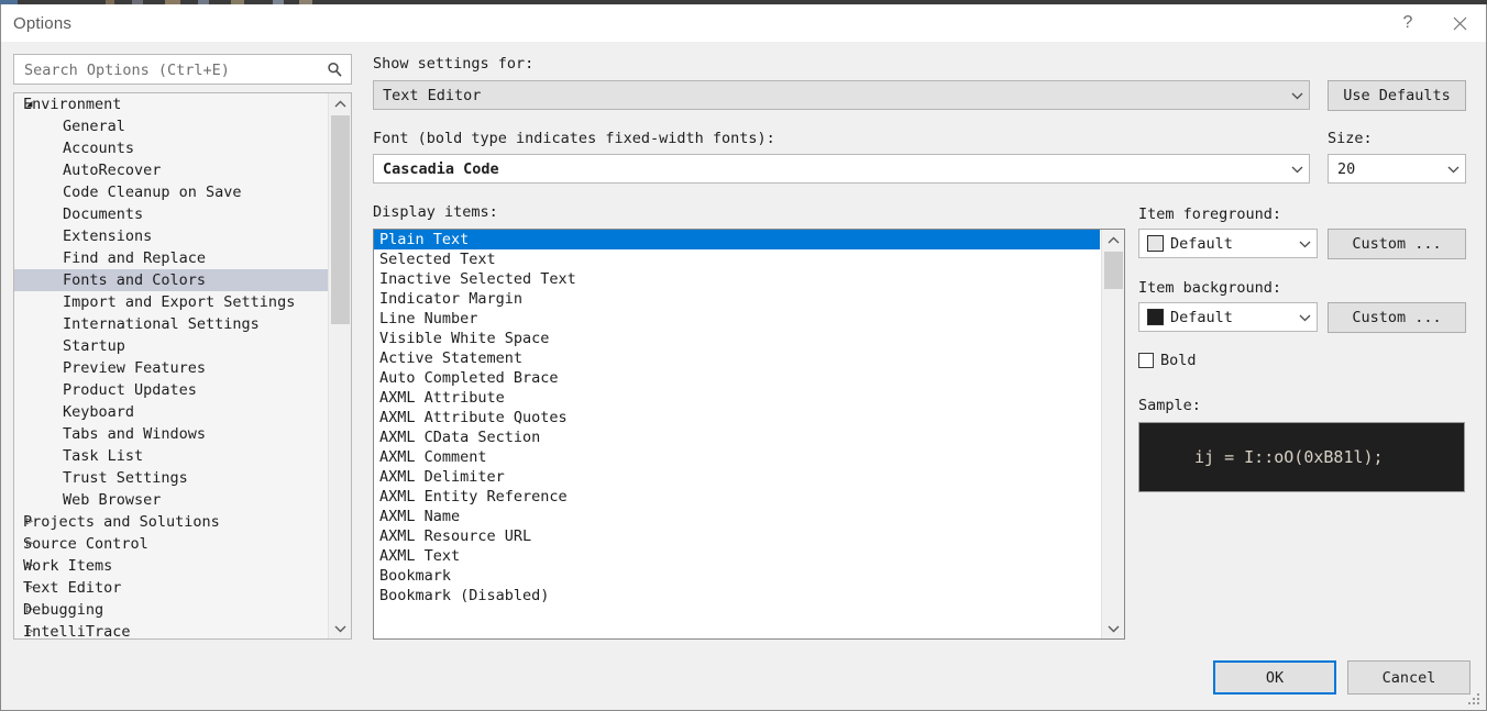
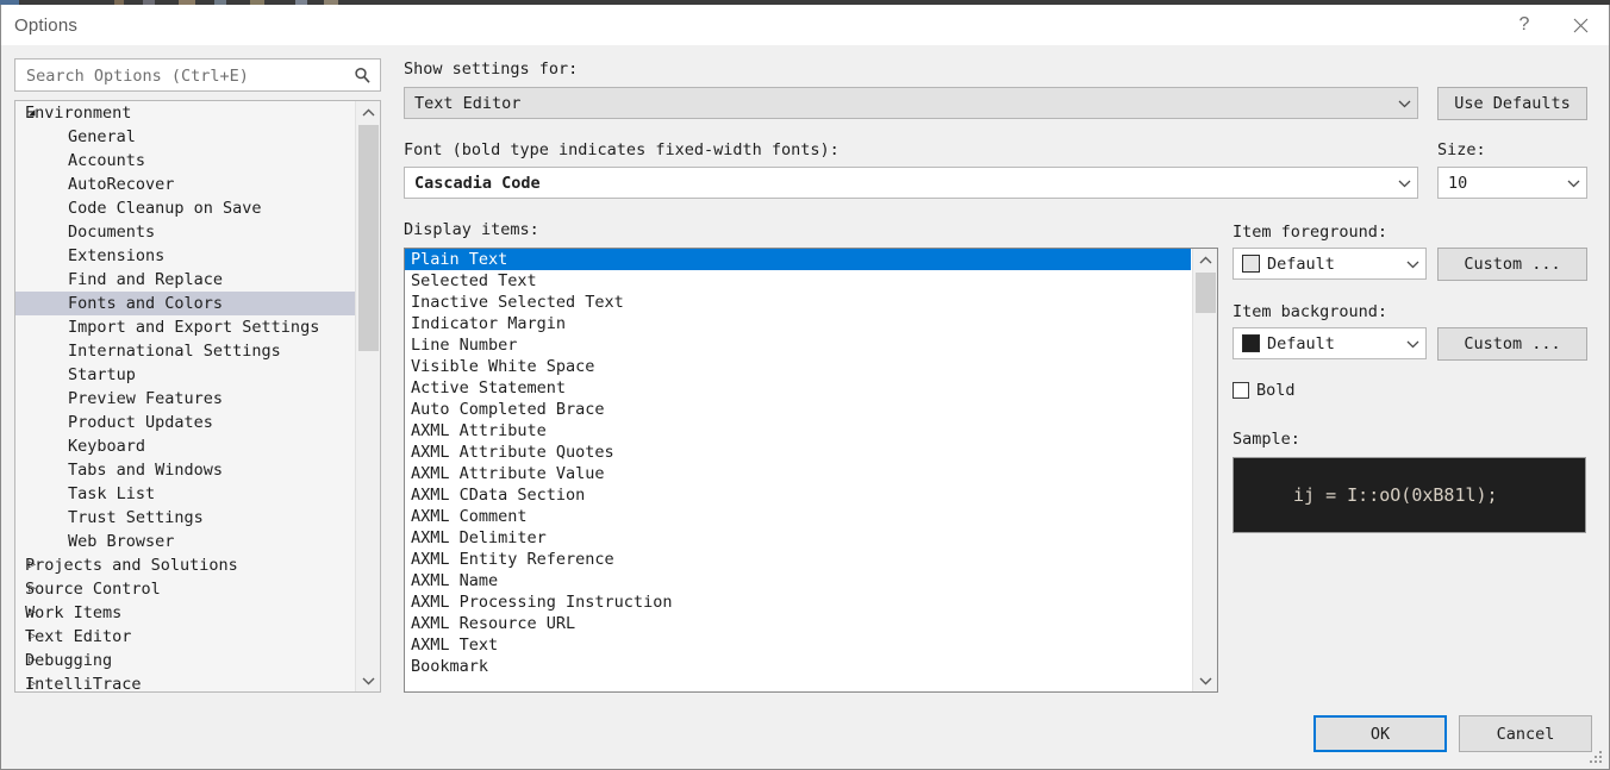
  Options
  ?
  Search Options (Ctrl+E)
  ◢
  Environment
  General
  Accounts
  AutoRecover
  Code Cleanup on Save
  Documents
  Extensions
  Find and Replace
  Fonts and Colors
  Import and Export Settings
  International Settings
  Startup
  Preview Features
  Product Updates
  Keyboard
  Tabs and Windows
  Task List
  Trust Settings
  Web Browser
  ▷
  Projects and Solutions
  ▷
  Source Control
  ▷
  Work Items
  ▷
  Text Editor
  ▷
  Debugging
  ▷
  IntelliTrace
  Show settings for:
  Text Editor
  Use Defaults
  Font (bold type indicates fixed-width fonts):
  Cascadia Code
  Size:
- 20
+ 10
  Display items:
  Plain Text
  Selected Text
  Inactive Selected Text
  Indicator Margin
  Line Number
  Visible White Space
  Active Statement
  Auto Completed Brace
  AXML Attribute
  AXML Attribute Quotes
+ AXML Attribute Value
  AXML CData Section
  AXML Comment
  AXML Delimiter
  AXML Entity Reference
  AXML Name
+ AXML Processing Instruction
  AXML Resource URL
  AXML Text
  Bookmark
- Bookmark (Disabled)
  Item foreground:
  Default
  Custom ...
  Item background:
  Default
  Custom ...
  Bold
  Sample:
  ij = I::oO(0xB81l);
  OK
  Cancel
